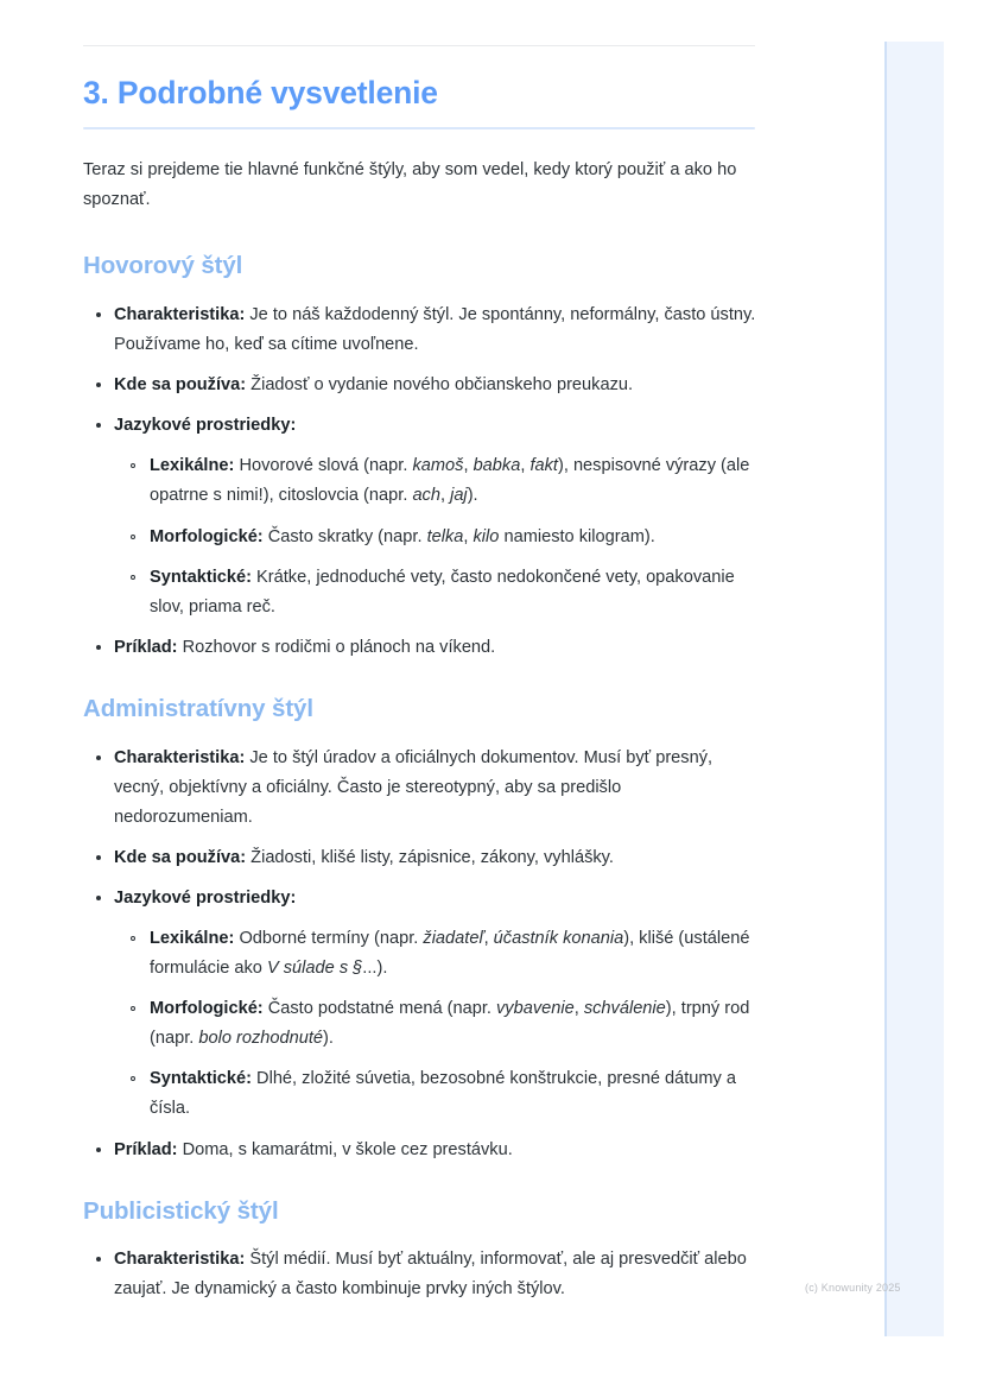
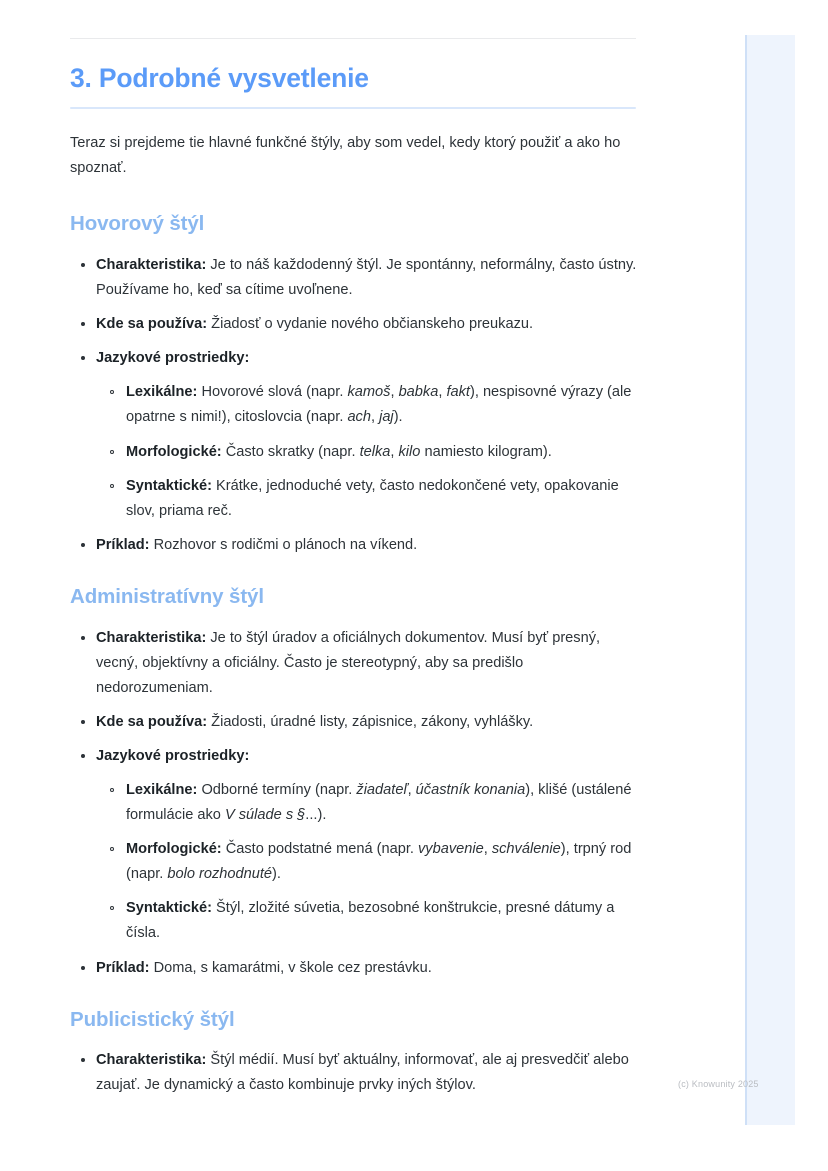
  3. Podrobné vysvetlenie
  Teraz si prejdeme tie hlavné funkčné štýly, aby som vedel, kedy ktorý použiť a ako ho spoznať.
  Hovorový štýl
  Charakteristika: Je to náš každodenný štýl. Je spontánny, neformálny, často ústny. Používame ho, keď sa cítime uvoľnene.
  Kde sa používa: Žiadosť o vydanie nového občianskeho preukazu.
  Jazykové prostriedky:
  Lexikálne: Hovorové slová (napr. kamoš, babka, fakt), nespisovné výrazy (ale opatrne s nimi!), citoslovcia (napr. ach, jaj).
  Morfologické: Často skratky (napr. telka, kilo namiesto kilogram).
  Syntaktické: Krátke, jednoduché vety, často nedokončené vety, opakovanie slov, priama reč.
  Príklad: Rozhovor s rodičmi o plánoch na víkend.
  Administratívny štýl
  Charakteristika: Je to štýl úradov a oficiálnych dokumentov. Musí byť presný, vecný, objektívny a oficiálny. Často je stereotypný, aby sa predišlo nedorozumeniam.
- Kde sa používa: Žiadosti, klišé listy, zápisnice, zákony, vyhlášky.
+ Kde sa používa: Žiadosti, úradné listy, zápisnice, zákony, vyhlášky.
  Jazykové prostriedky:
  Lexikálne: Odborné termíny (napr. žiadateľ, účastník konania), klišé (ustálené formulácie ako V súlade s §...).
  Morfologické: Často podstatné mená (napr. vybavenie, schválenie), trpný rod (napr. bolo rozhodnuté).
- Syntaktické: Dlhé, zložité súvetia, bezosobné konštrukcie, presné dátumy a čísla.
+ Syntaktické: Štýl, zložité súvetia, bezosobné konštrukcie, presné dátumy a čísla.
  Príklad: Doma, s kamarátmi, v škole cez prestávku.
  Publicistický štýl
  Charakteristika: Štýl médií. Musí byť aktuálny, informovať, ale aj presvedčiť alebo zaujať. Je dynamický a často kombinuje prvky iných štýlov.
  (c) Knowunity 2025
